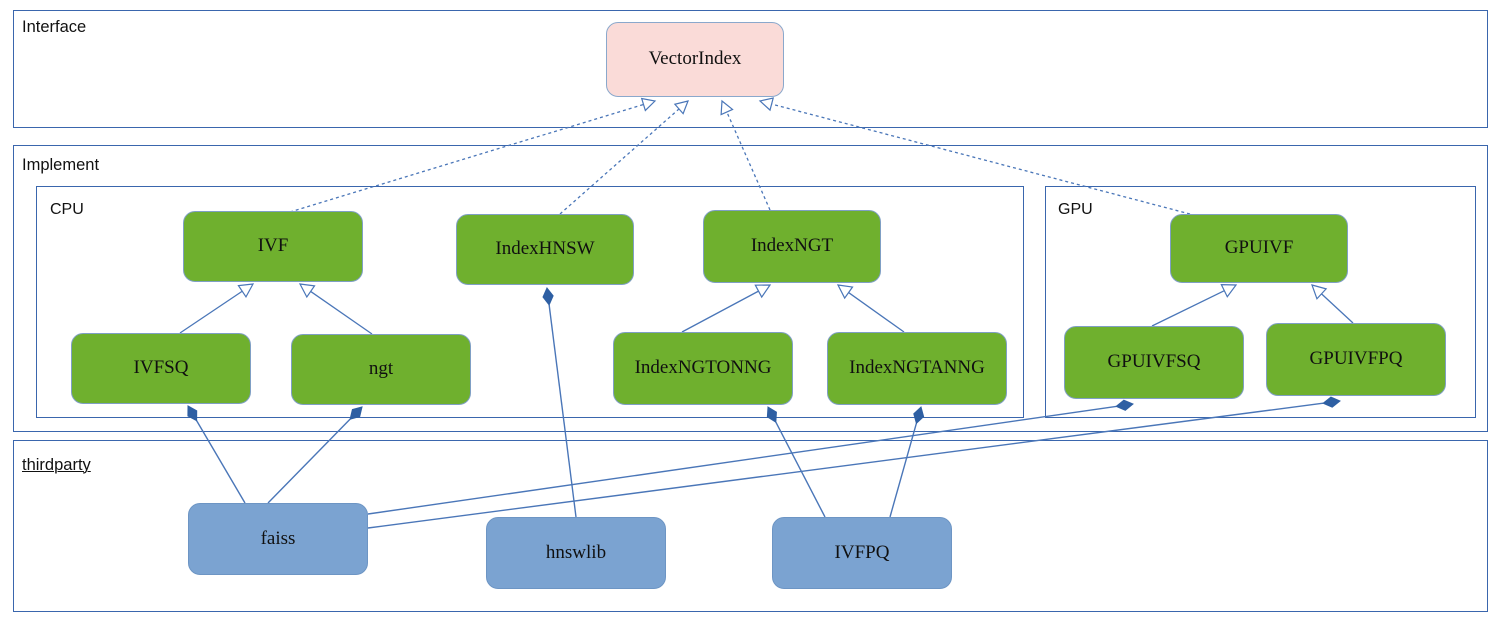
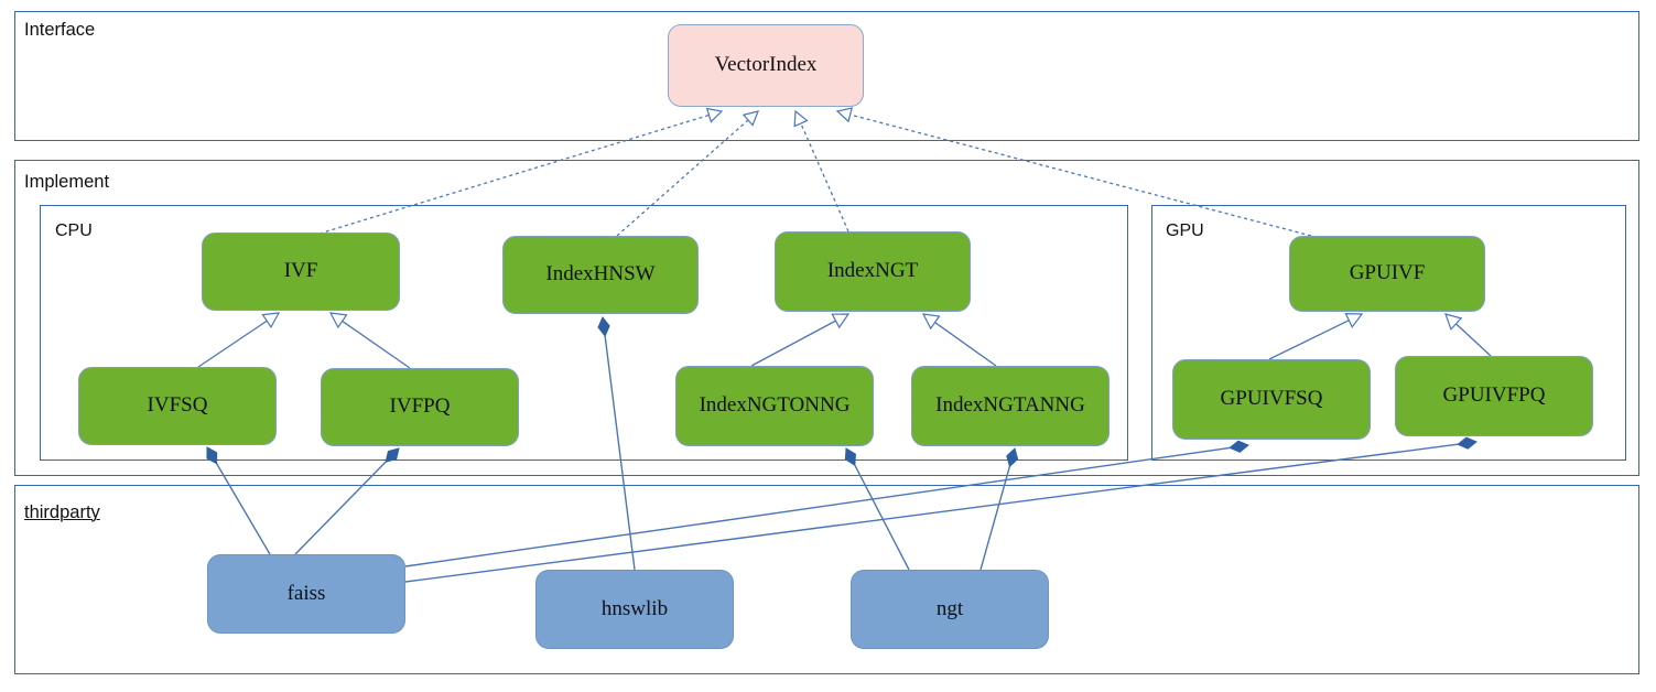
  Interface
  Implement
  CPU
  GPU
  thirdparty
  VectorIndex
  IVF
  IndexHNSW
  IndexNGT
  GPUIVF
  IVFSQ
- ngt
+ IVFPQ
  IndexNGTONNG
  IndexNGTANNG
  GPUIVFSQ
  GPUIVFPQ
  faiss
  hnswlib
- IVFPQ
+ ngt
